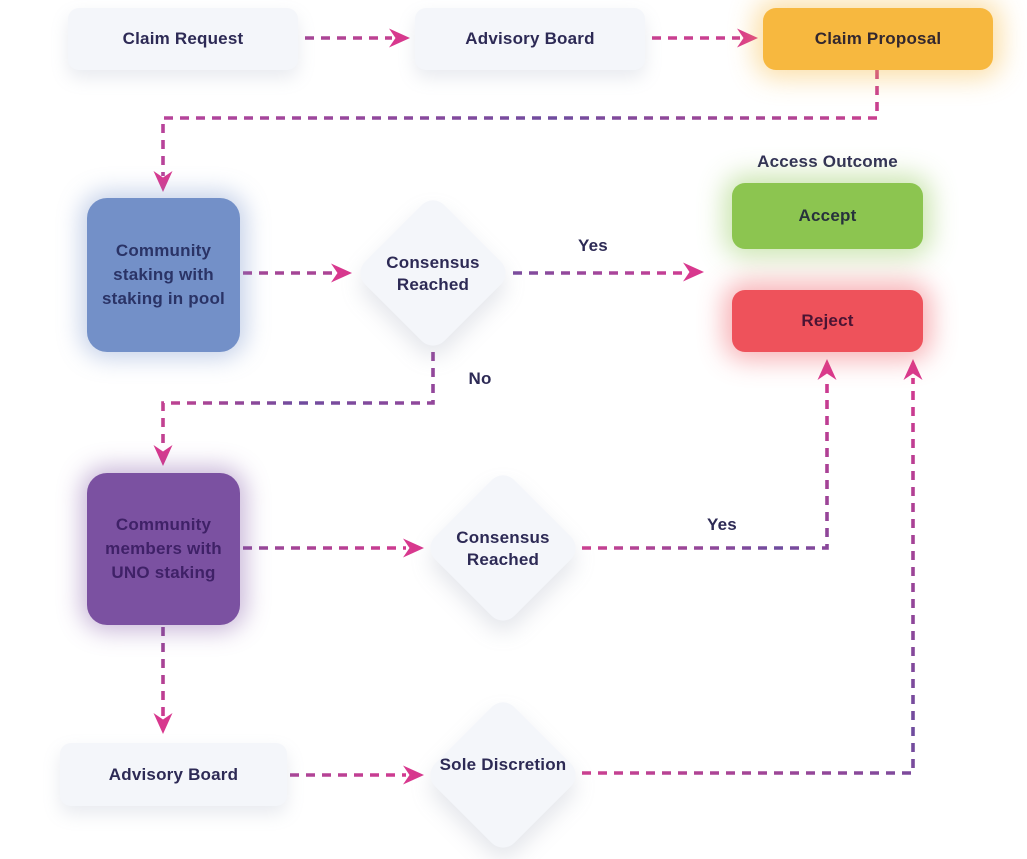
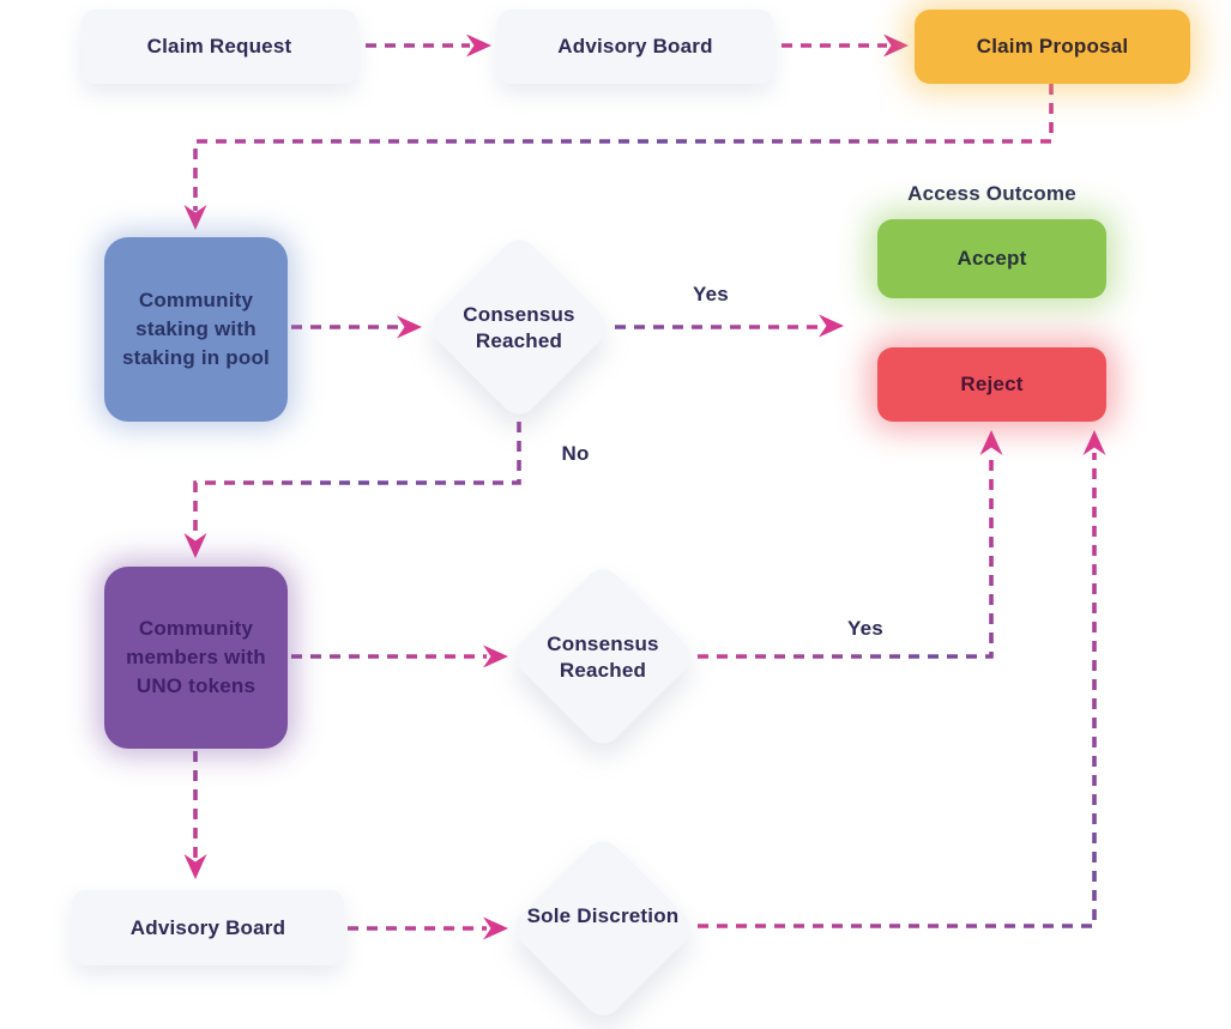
  Claim Request
  Advisory Board
  Claim Proposal
  Community staking with staking in pool
  Access Outcome
  Accept
  Reject
- Community members with UNO staking
+ Community members with UNO tokens
  Advisory Board
  Consensus Reached
  Consensus Reached
  Sole Discretion
  Yes
  No
  Yes
